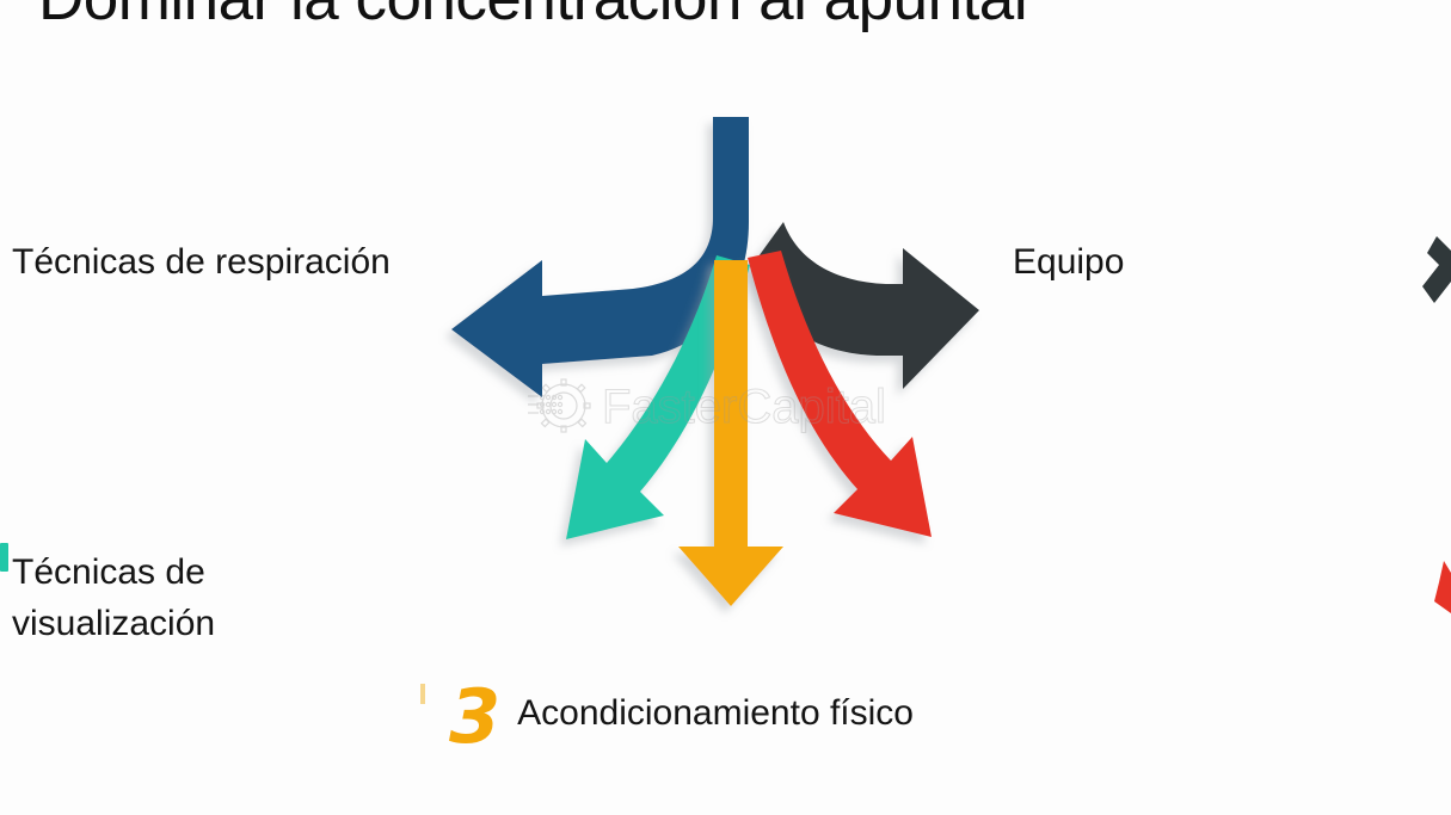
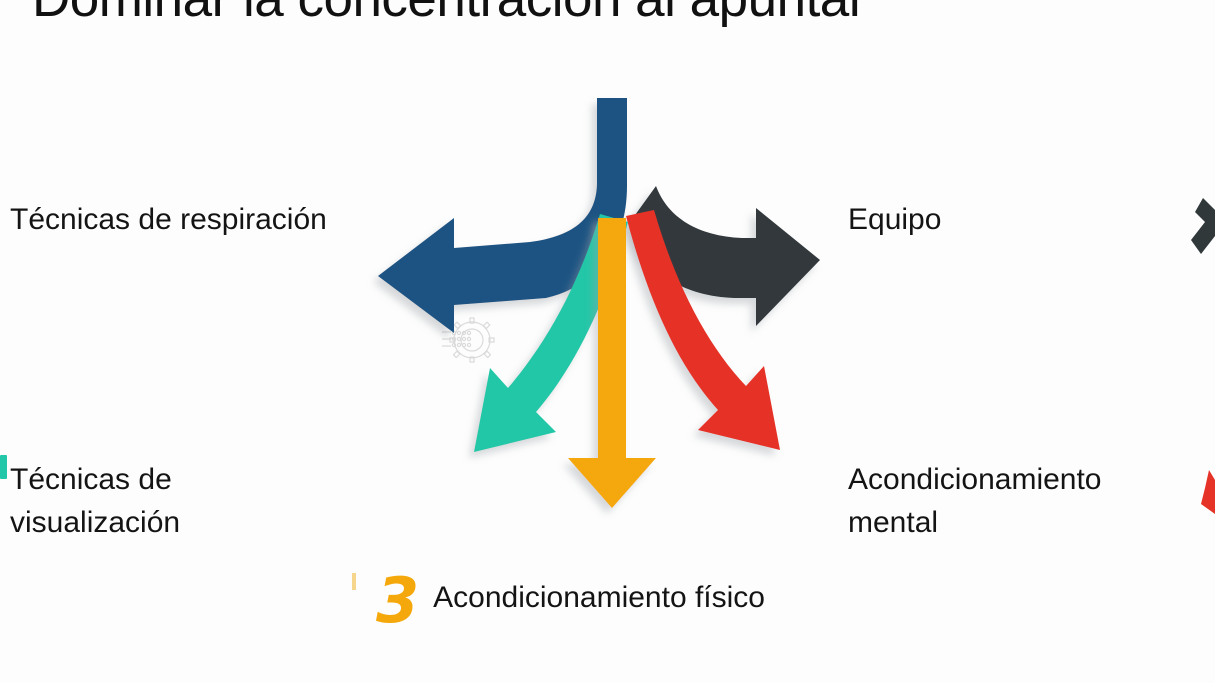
- FasterCapital
  Técnicas de respiración
  Técnicas de visualización
  Equipo
+ Acondicionamiento mental
  3
  Acondicionamiento físico
